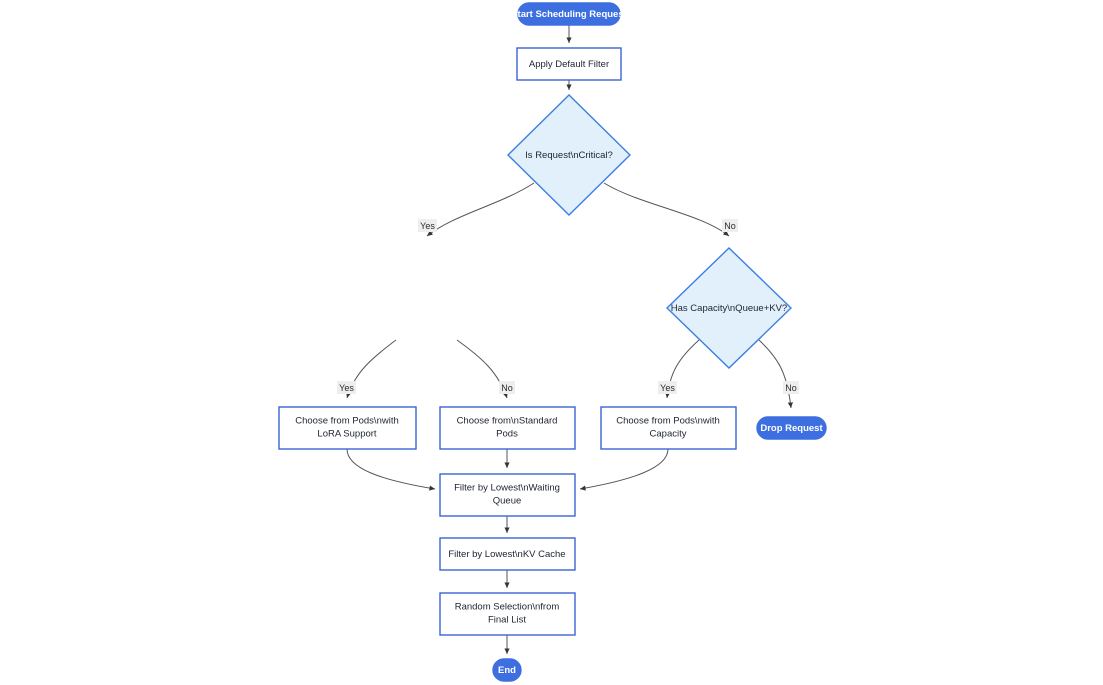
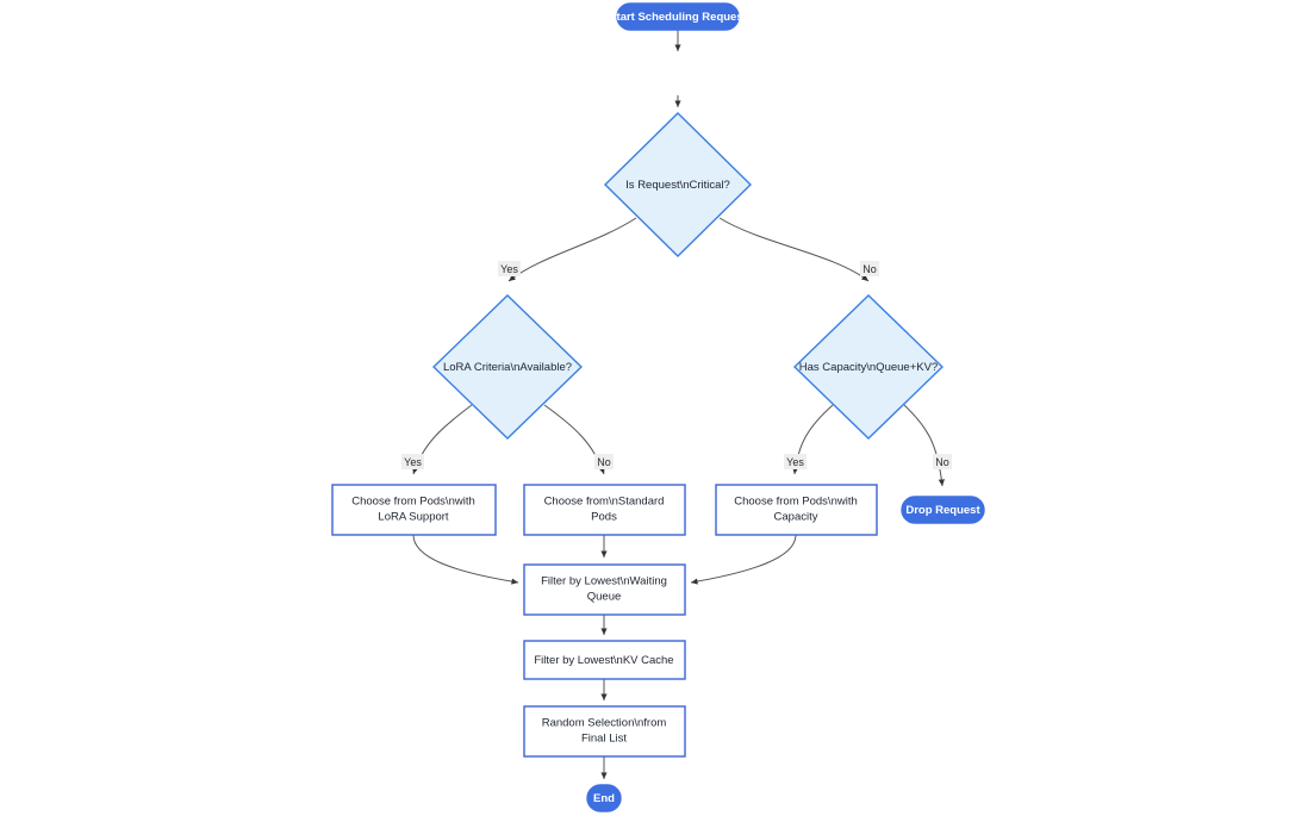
  Yes
  No
  Yes
  No
  Yes
  No
  Start Scheduling Request
- Apply Default Filter
  Is Request\nCritical?
+ LoRA Criteria\nAvailable?
  Has Capacity\nQueue+KV?
  Choose from Pods\nwith
  LoRA Support
  Choose from\nStandard
  Pods
  Choose from Pods\nwith
  Capacity
  Drop Request
  Filter by Lowest\nWaiting
  Queue
  Filter by Lowest\nKV Cache
  Random Selection\nfrom
  Final List
  End
